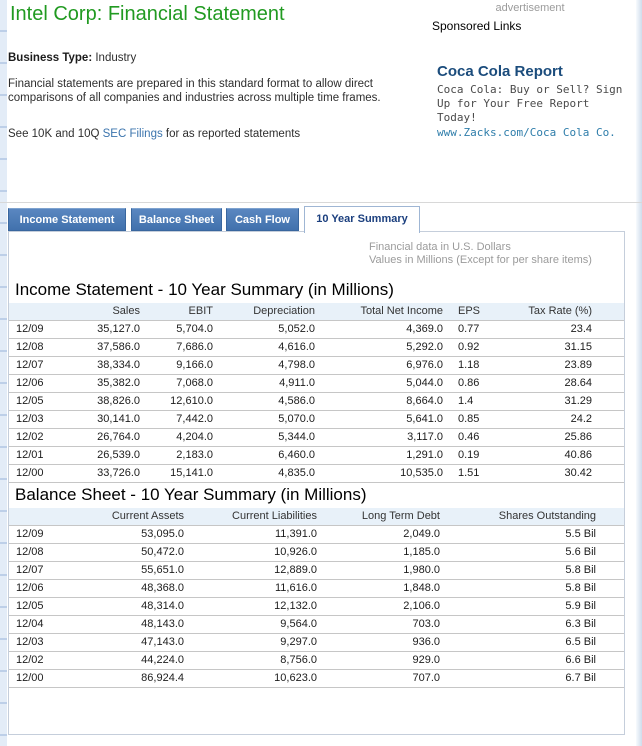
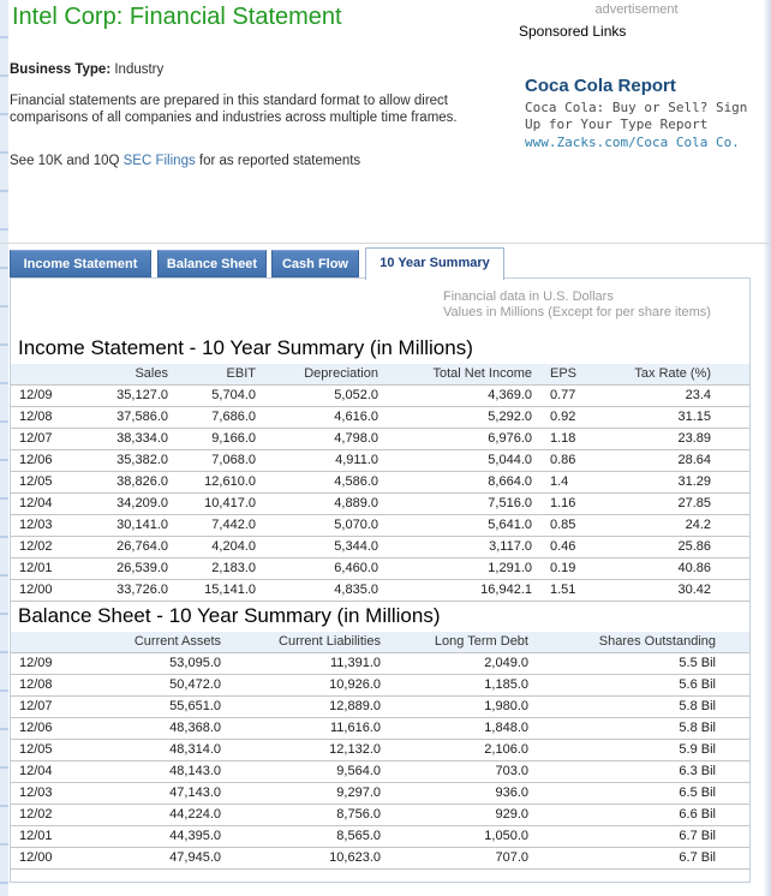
  Intel Corp: Financial Statement
  advertisement
  Sponsored Links
  Coca Cola Report
  Coca Cola: Buy or Sell? Sign
- Up for Your Free Report
+ Up for Your Type Report
- Today!
  www.Zacks.com/Coca Cola Co.
  Business Type: Industry
  Financial statements are prepared in this standard format to allow direct
  comparisons of all companies and industries across multiple time frames.
  See 10K and 10Q SEC Filings for as reported statements
  Income Statement
  Balance Sheet
  Cash Flow
  10 Year Summary
  Financial data in U.S. Dollars
  Values in Millions (Except for per share items)
  Income Statement - 10 Year Summary (in Millions)
  	Sales	EBIT	Depreciation	Total Net Income	EPS	Tax Rate (%)
  12/09	35,127.0	5,704.0	5,052.0	4,369.0	0.77	23.4
  12/08	37,586.0	7,686.0	4,616.0	5,292.0	0.92	31.15
  12/07	38,334.0	9,166.0	4,798.0	6,976.0	1.18	23.89
  12/06	35,382.0	7,068.0	4,911.0	5,044.0	0.86	28.64
  12/05	38,826.0	12,610.0	4,586.0	8,664.0	1.4	31.29
+ 12/04	34,209.0	10,417.0	4,889.0	7,516.0	1.16	27.85
  12/03	30,141.0	7,442.0	5,070.0	5,641.0	0.85	24.2
  12/02	26,764.0	4,204.0	5,344.0	3,117.0	0.46	25.86
  12/01	26,539.0	2,183.0	6,460.0	1,291.0	0.19	40.86
- 12/00	33,726.0	15,141.0	4,835.0	10,535.0	1.51	30.42
+ 12/00	33,726.0	15,141.0	4,835.0	16,942.1	1.51	30.42
  Balance Sheet - 10 Year Summary (in Millions)
  	Current Assets	Current Liabilities	Long Term Debt	Shares Outstanding
  12/09	53,095.0	11,391.0	2,049.0	5.5 Bil
  12/08	50,472.0	10,926.0	1,185.0	5.6 Bil
  12/07	55,651.0	12,889.0	1,980.0	5.8 Bil
  12/06	48,368.0	11,616.0	1,848.0	5.8 Bil
  12/05	48,314.0	12,132.0	2,106.0	5.9 Bil
  12/04	48,143.0	9,564.0	703.0	6.3 Bil
  12/03	47,143.0	9,297.0	936.0	6.5 Bil
  12/02	44,224.0	8,756.0	929.0	6.6 Bil
+ 12/01	44,395.0	8,565.0	1,050.0	6.7 Bil
- 12/00	86,924.4	10,623.0	707.0	6.7 Bil
+ 12/00	47,945.0	10,623.0	707.0	6.7 Bil
